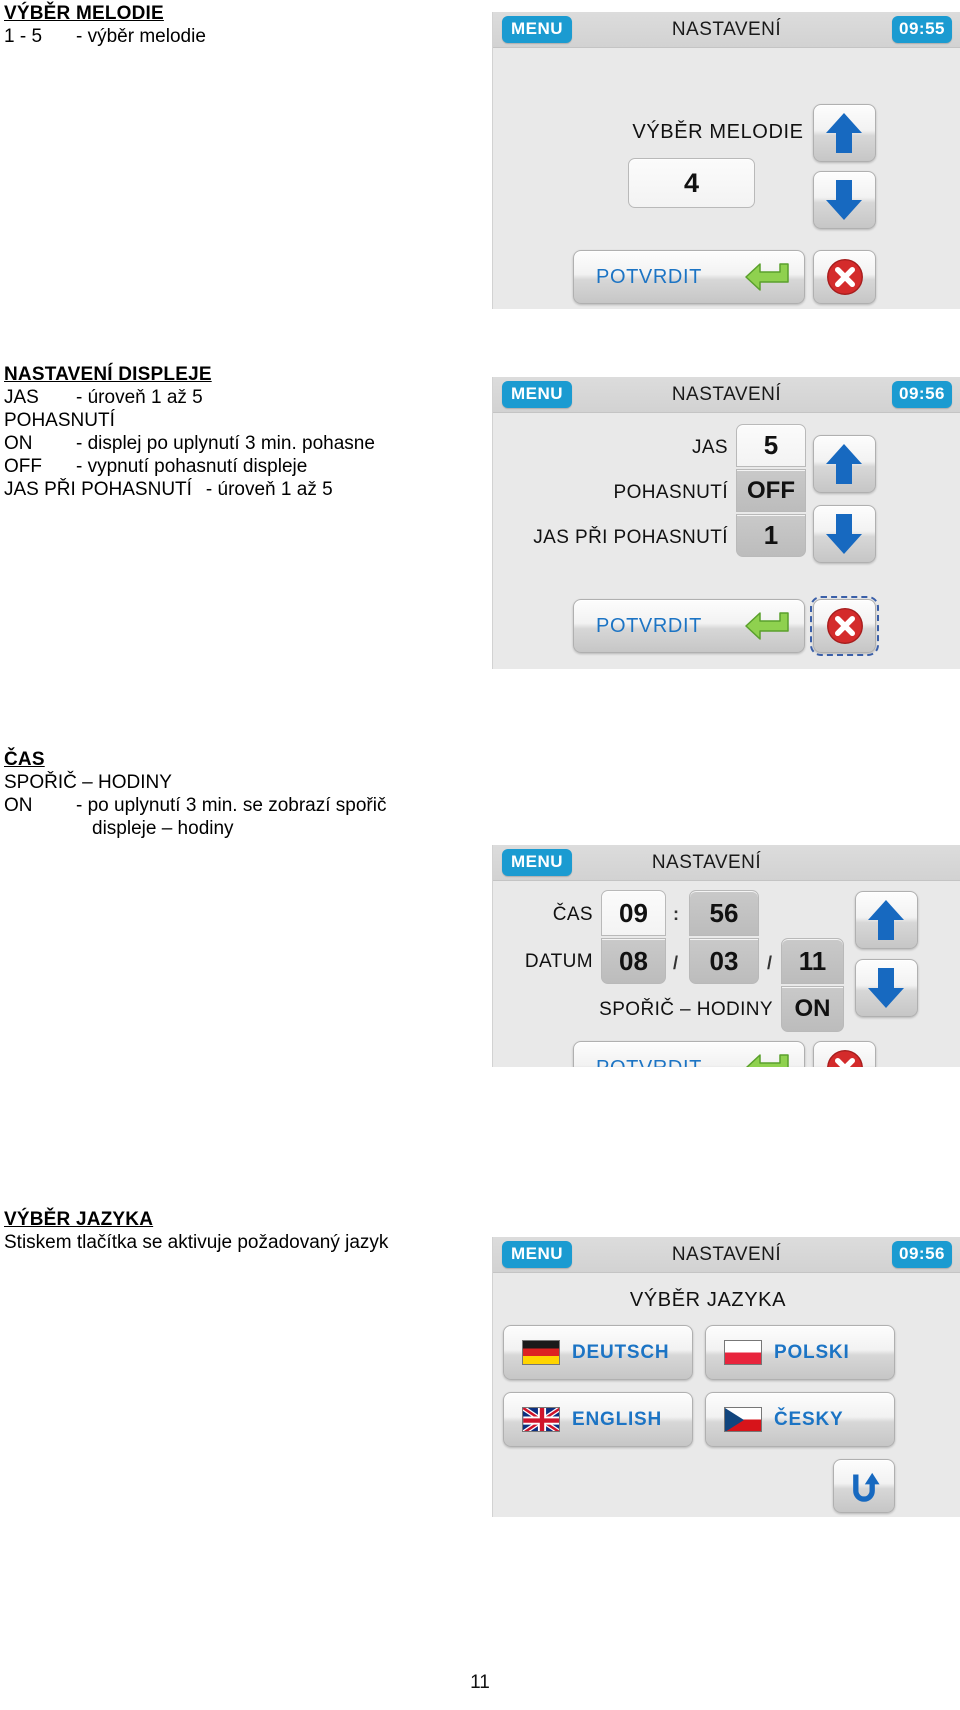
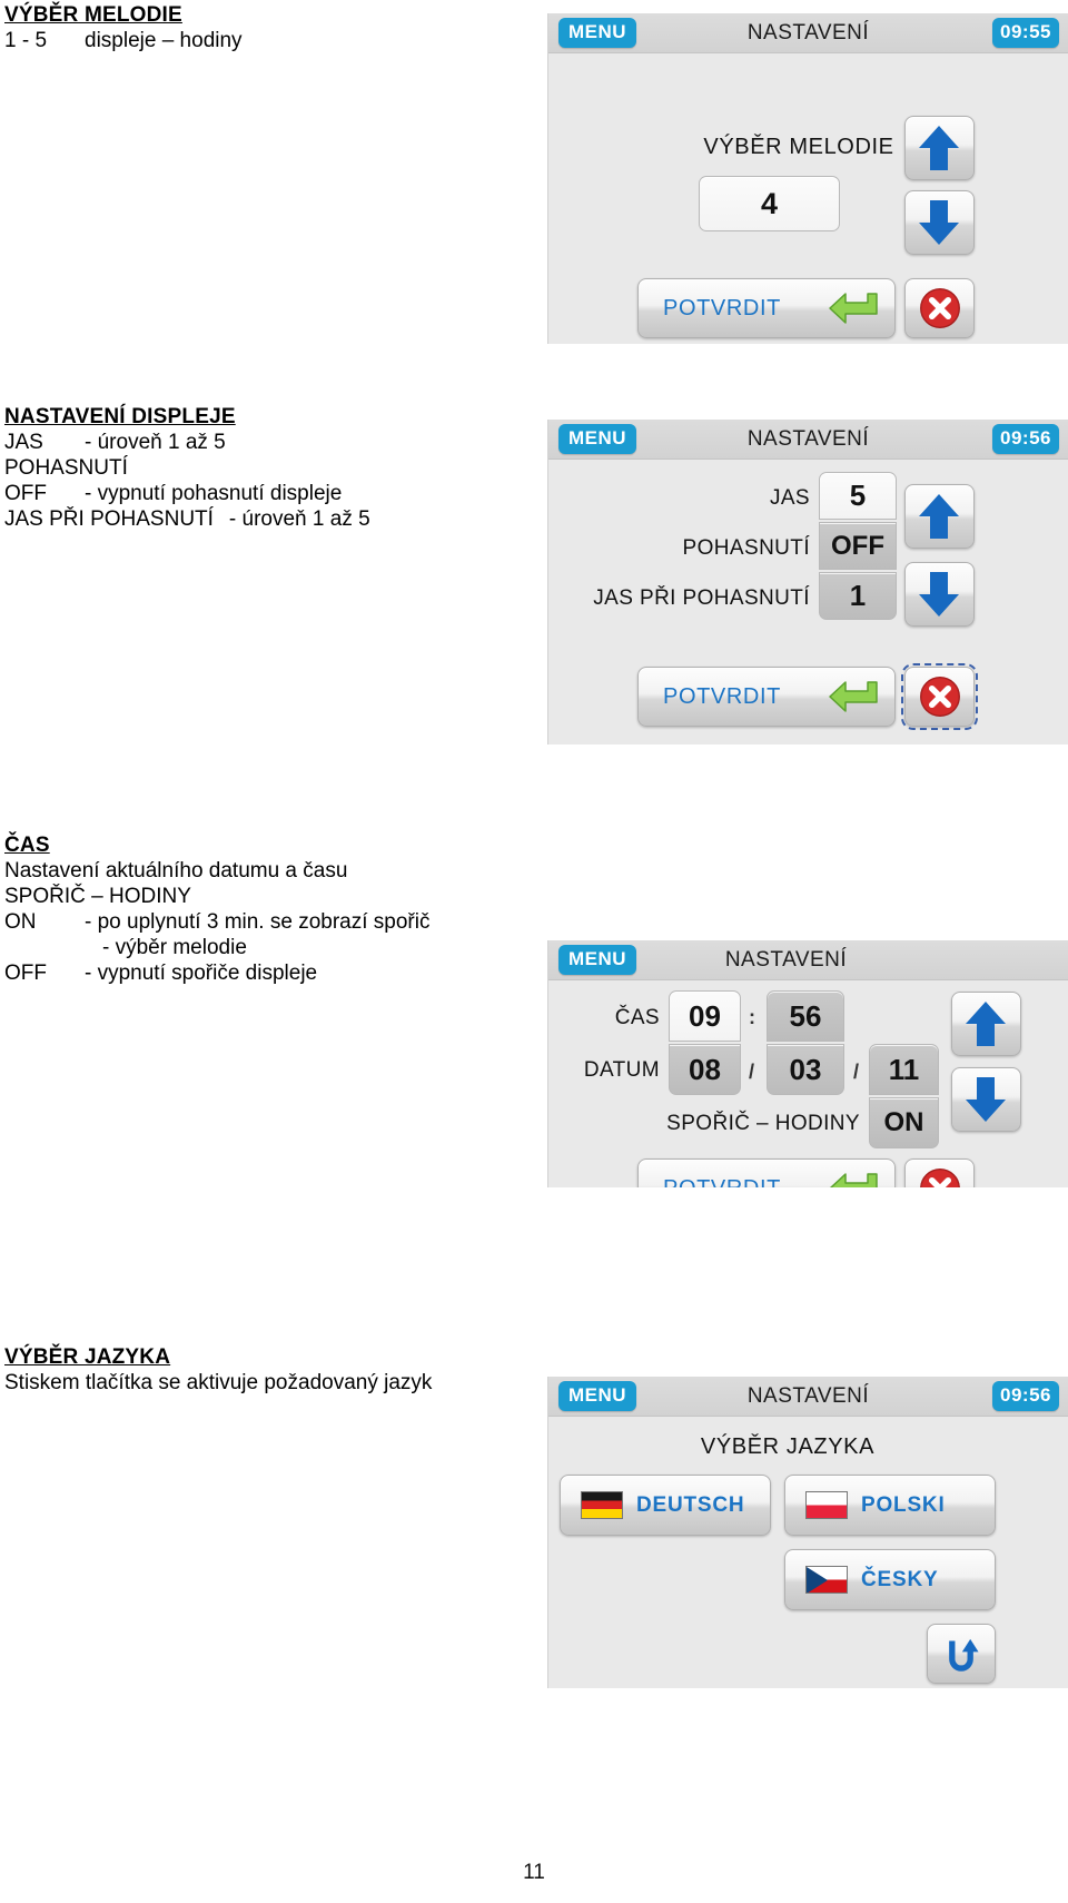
  VÝBĚR MELODIE
- 1 - 5 - výběr melodie
+ 1 - 5 displeje – hodiny
  MENU
  NASTAVENÍ
  09:55
  VÝBĚR MELODIE
  4
  POTVRDIT
  NASTAVENÍ DISPLEJE
  JAS - úroveň 1 až 5
  POHASNUTÍ
- ON - displej po uplynutí 3 min. pohasne
  OFF - vypnutí pohasnutí displeje
  JAS PŘI POHASNUTÍ - úroveň 1 až 5
  MENU
  NASTAVENÍ
  09:56
  JAS
  5
  POHASNUTÍ
  OFF
  JAS PŘI POHASNUTÍ
  1
  POTVRDIT
  ČAS
+ Nastavení aktuálního datumu a času
  SPOŘIČ – HODINY
  ON - po uplynutí 3 min. se zobrazí spořič
- displeje – hodiny
+ - výběr melodie
+ OFF - vypnutí spořiče displeje
  MENU
  NASTAVENÍ
  ČAS
  09
  :
  56
  DATUM
  08
  /
  03
  /
  11
  SPOŘIČ – HODINY
  ON
  VÝBĚR JAZYKA
  Stiskem tlačítka se aktivuje požadovaný jazyk
  MENU
  NASTAVENÍ
  09:56
  VÝBĚR JAZYKA
  DEUTSCH
  POLSKI
- ENGLISH
  ČESKY
  11
